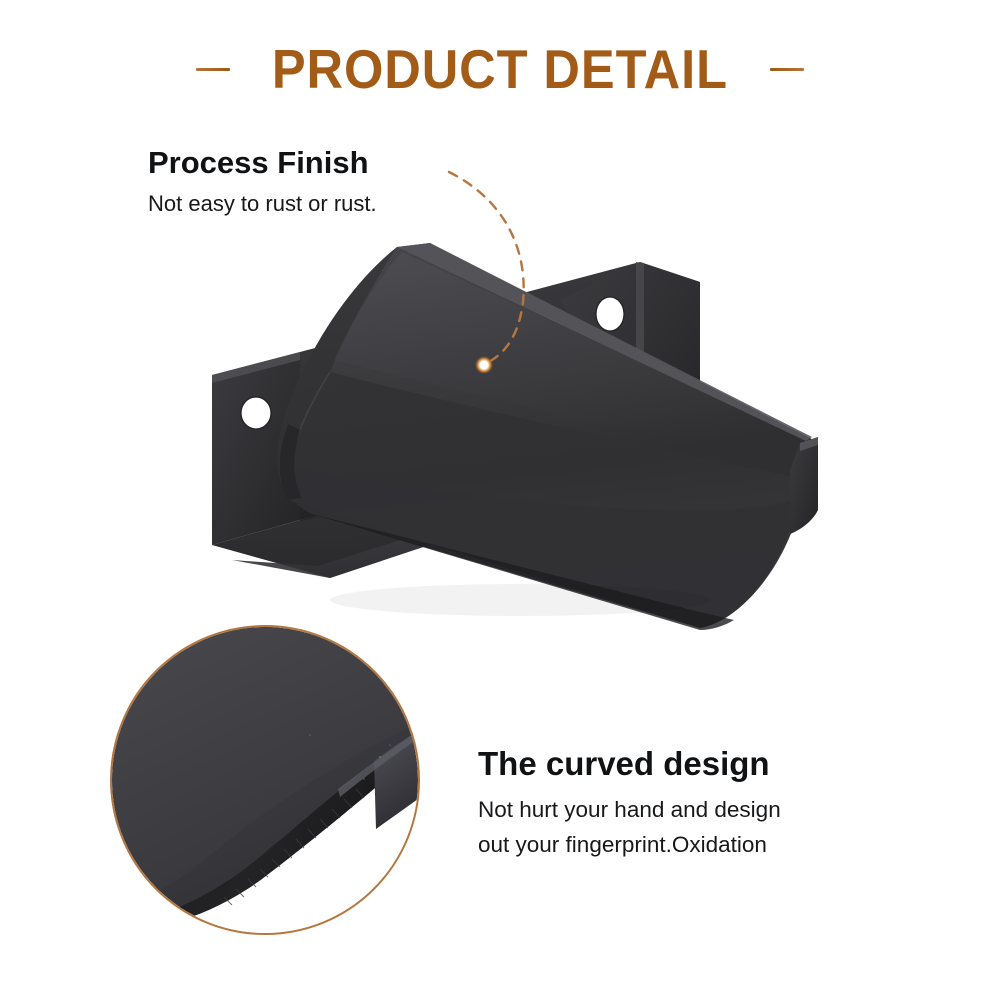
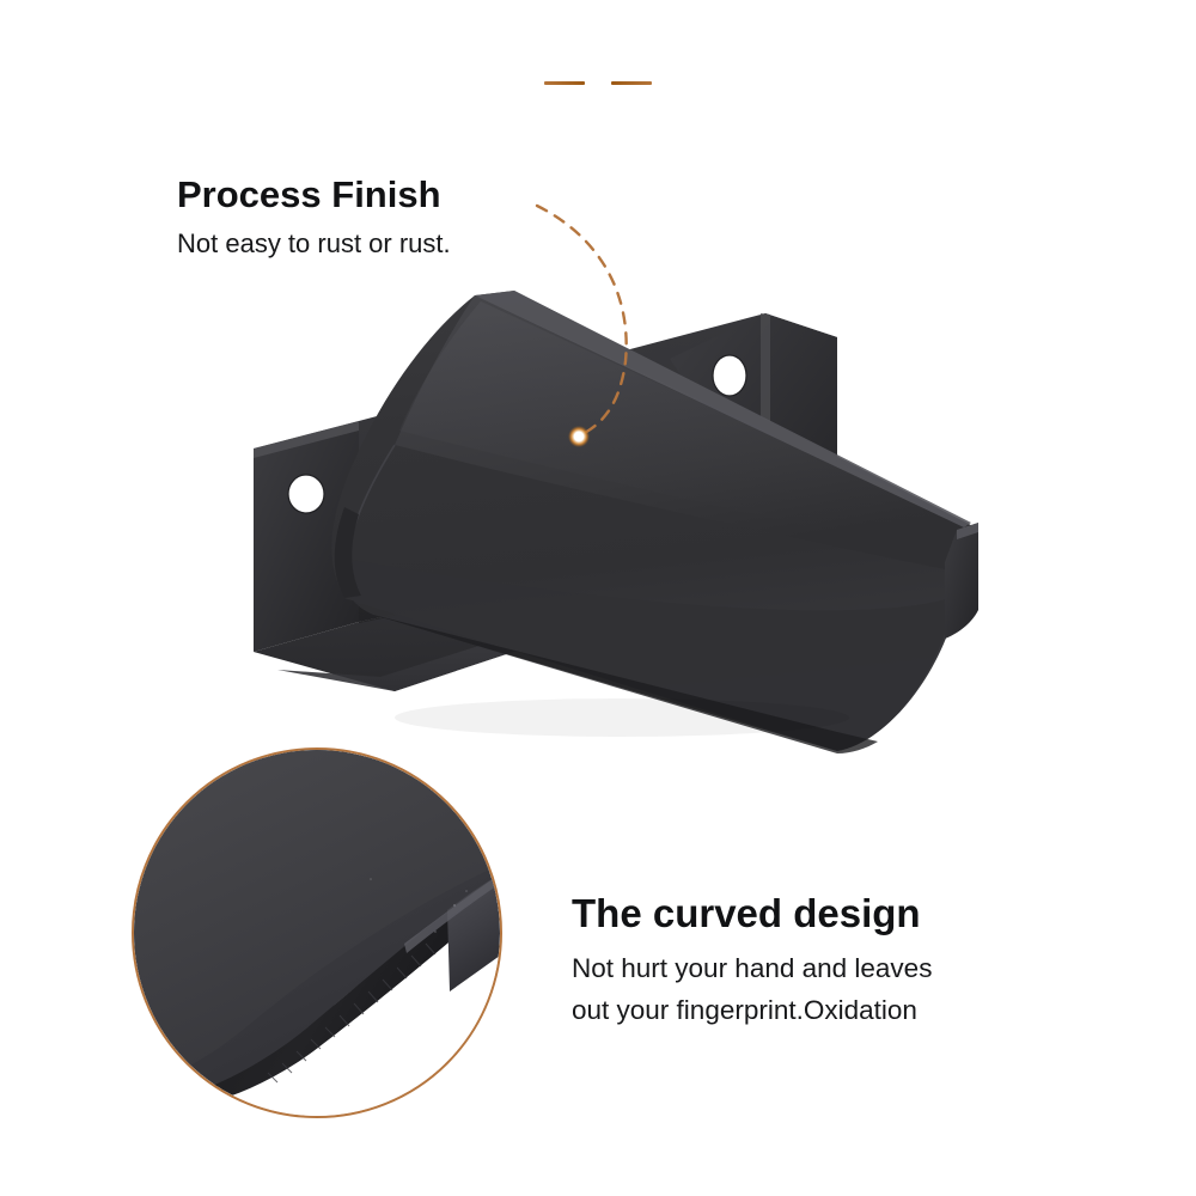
- PRODUCT DETAIL
  Process Finish
  Not easy to rust or rust.
  The curved design
- Not hurt your hand and design
+ Not hurt your hand and leaves
  out your fingerprint.Oxidation
